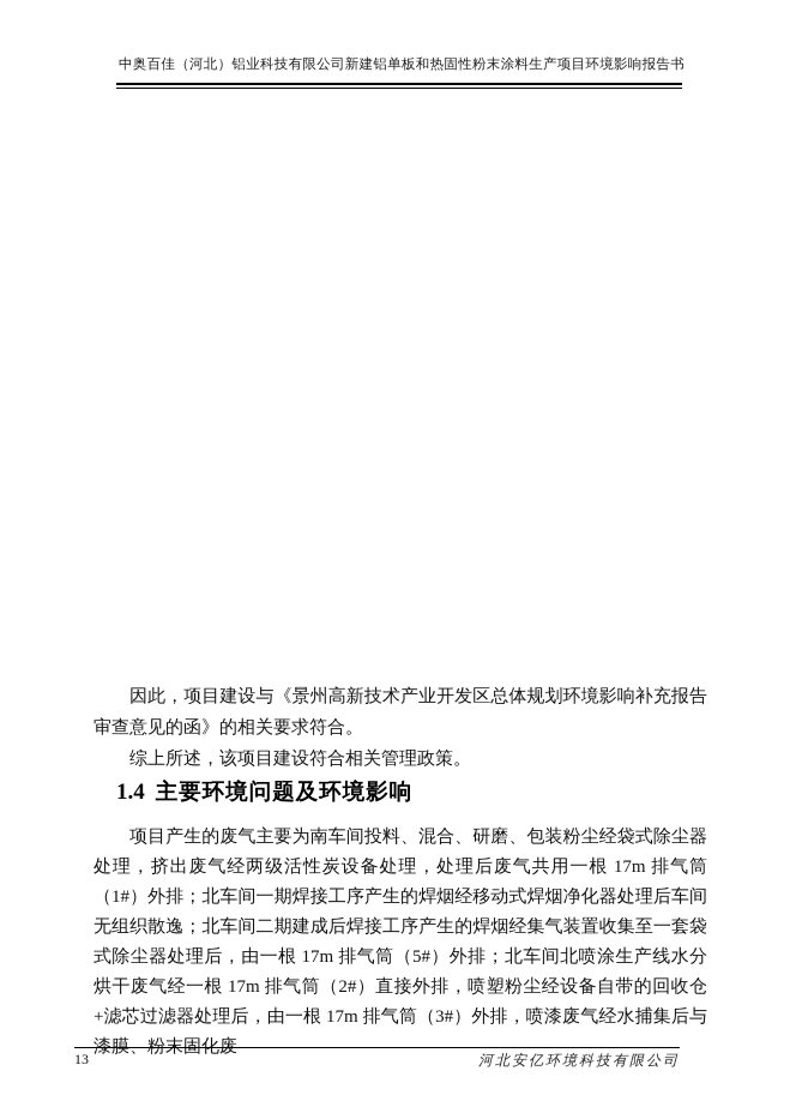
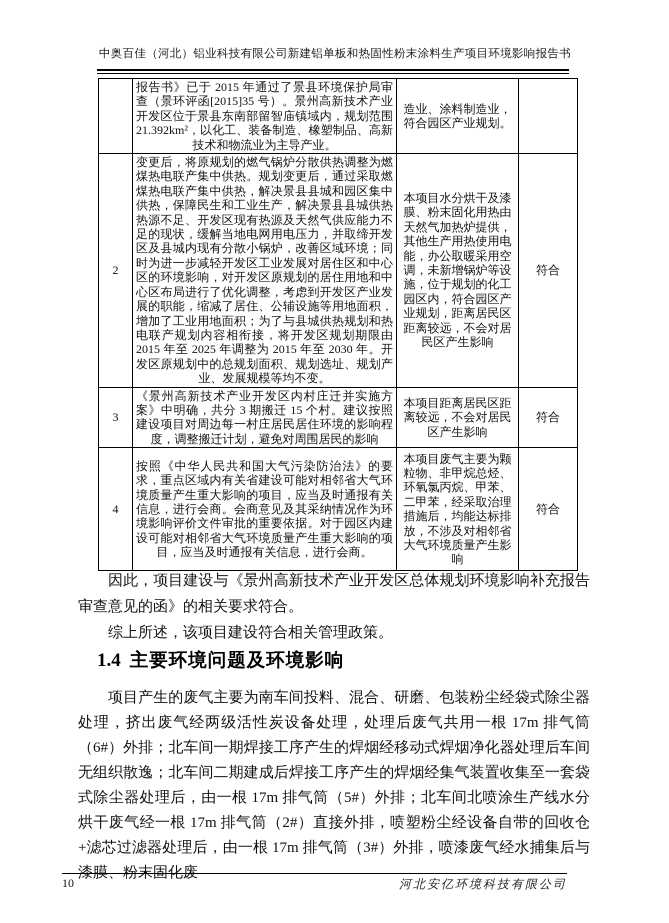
  中奥百佳（河北）铝业科技有限公司新建铝单板和热固性粉末涂料生产项目环境影响报告书
+ 	报告书》已于 2015 年通过了景县环境保护局审查（景环评函[2015]35 号）。景州高新技术产业开发区位于景县东南部留智庙镇域内，规划范围 21.392km²，以化工、装备制造、橡塑制品、高新技术和物流业为主导产业。	造业、涂料制造业，符合园区产业规划。
+ 2	变更后，将原规划的燃气锅炉分散供热调整为燃煤热电联产集中供热。规划变更后，通过采取燃煤热电联产集中供热，解决景县县城和园区集中供热，保障民生和工业生产，解决景县县城供热热源不足、开发区现有热源及天然气供应能力不足的现状，缓解当地电网用电压力，并取缔开发区及县城内现有分散小锅炉，改善区域环境；同时为进一步减轻开发区工业发展对居住区和中心区的环境影响，对开发区原规划的居住用地和中心区布局进行了优化调整，考虑到开发区产业发展的职能，缩减了居住、公辅设施等用地面积，增加了工业用地面积；为了与县城供热规划和热电联产规划内容相衔接，将开发区规划期限由 2015 年至 2025 年调整为 2015 年至 2030 年。开发区原规划中的总规划面积、规划选址、规划产业、发展规模等均不变。	本项目水分烘干及漆膜、粉末固化用热由天然气加热炉提供，其他生产用热使用电能，办公取暖采用空调，未新增锅炉等设施，位于规划的化工园区内，符合园区产业规划，距离居民区距离较远，不会对居民区产生影响	符合
+ 3	《景州高新技术产业开发区内村庄迁并实施方案》中明确，共分 3 期搬迁 15 个村。建议按照建设项目对周边每一村庄居民居住环境的影响程度，调整搬迁计划，避免对周围居民的影响	本项目距离居民区距离较远，不会对居民区产生影响	符合
+ 4	按照《中华人民共和国大气污染防治法》的要求，重点区域内有关省建设可能对相邻省大气环境质量产生重大影响的项目，应当及时通报有关信息，进行会商。会商意见及其采纳情况作为环境影响评价文件审批的重要依据。对于园区内建设可能对相邻省大气环境质量产生重大影响的项目，应当及时通报有关信息，进行会商。	本项目废气主要为颗粒物、非甲烷总烃、环氧氯丙烷、甲苯、二甲苯，经采取治理措施后，均能达标排放，不涉及对相邻省大气环境质量产生影响	符合
  因此，项目建设与《景州高新技术产业开发区总体规划环境影响补充报告审查意见的函》的相关要求符合。
  综上所述，该项目建设符合相关管理政策。
  1.4 主要环境问题及环境影响
- 项目产生的废气主要为南车间投料、混合、研磨、包装粉尘经袋式除尘器处理，挤出废气经两级活性炭设备处理，处理后废气共用一根 17m 排气筒（1#）外排；北车间一期焊接工序产生的焊烟经移动式焊烟净化器处理后车间无组织散逸；北车间二期建成后焊接工序产生的焊烟经集气装置收集至一套袋式除尘器处理后，由一根 17m 排气筒（5#）外排；北车间北喷涂生产线水分烘干废气经一根 17m 排气筒（2#）直接外排，喷塑粉尘经设备自带的回收仓+滤芯过滤器处理后，由一根 17m 排气筒（3#）外排，喷漆废气经水捕集后与漆膜、粉末固化废
+ 项目产生的废气主要为南车间投料、混合、研磨、包装粉尘经袋式除尘器处理，挤出废气经两级活性炭设备处理，处理后废气共用一根 17m 排气筒（6#）外排；北车间一期焊接工序产生的焊烟经移动式焊烟净化器处理后车间无组织散逸；北车间二期建成后焊接工序产生的焊烟经集气装置收集至一套袋式除尘器处理后，由一根 17m 排气筒（5#）外排；北车间北喷涂生产线水分烘干废气经一根 17m 排气筒（2#）直接外排，喷塑粉尘经设备自带的回收仓+滤芯过滤器处理后，由一根 17m 排气筒（3#）外排，喷漆废气经水捕集后与漆膜、粉末固化废
- 13
+ 10
  河北安亿环境科技有限公司
